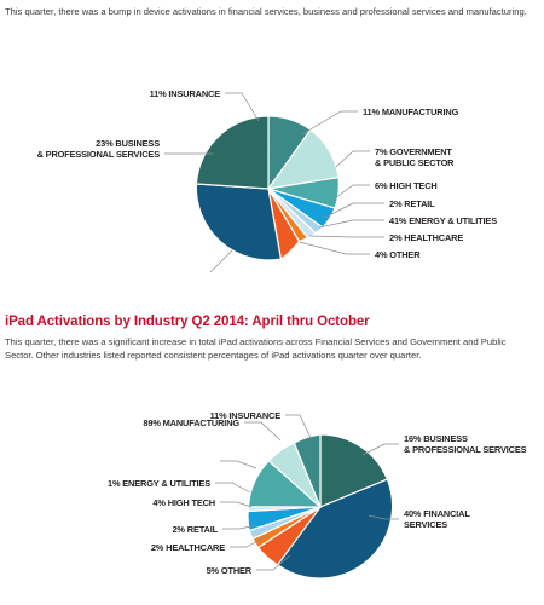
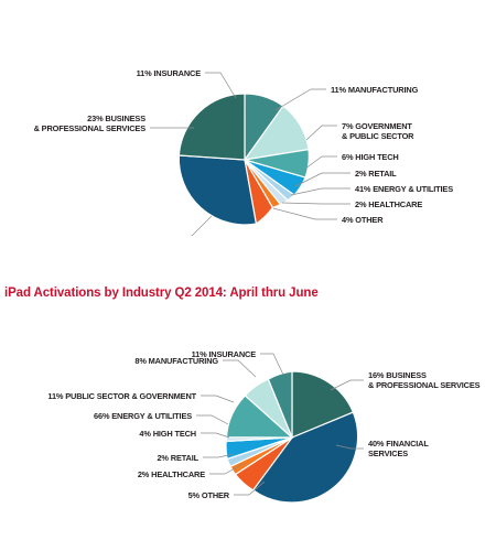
- This quarter, there was a bump in device activations in financial services, business and professional services and manufacturing.
  11% INSURANCE
  11% MANUFACTURING
  7% GOVERNMENT
  & PUBLIC SECTOR
  6% HIGH TECH
  2% RETAIL
  41% ENERGY & UTILITIES
  2% HEALTHCARE
  4% OTHER
  23% BUSINESS
  & PROFESSIONAL SERVICES
- iPad Activations by Industry Q2 2014: April thru October
+ iPad Activations by Industry Q2 2014: April thru June
- This quarter, there was a significant increase in total iPad activations across Financial Services and Government and Public Sector. Other industries listed reported consistent percentages of iPad activations quarter over quarter.
  11% INSURANCE
  16% BUSINESS
  & PROFESSIONAL SERVICES
  40% FINANCIAL
  SERVICES
  5% OTHER
  2% HEALTHCARE
  2% RETAIL
  4% HIGH TECH
- 1% ENERGY & UTILITIES
+ 66% ENERGY & UTILITIES
+ 11% PUBLIC SECTOR & GOVERNMENT
- 89% MANUFACTURING
+ 8% MANUFACTURING
